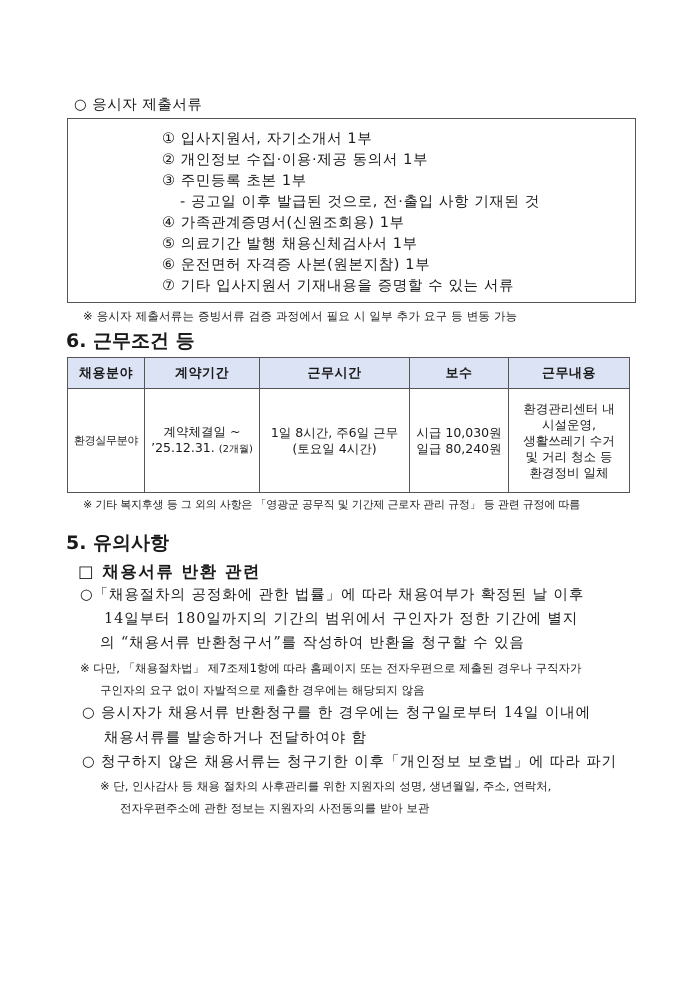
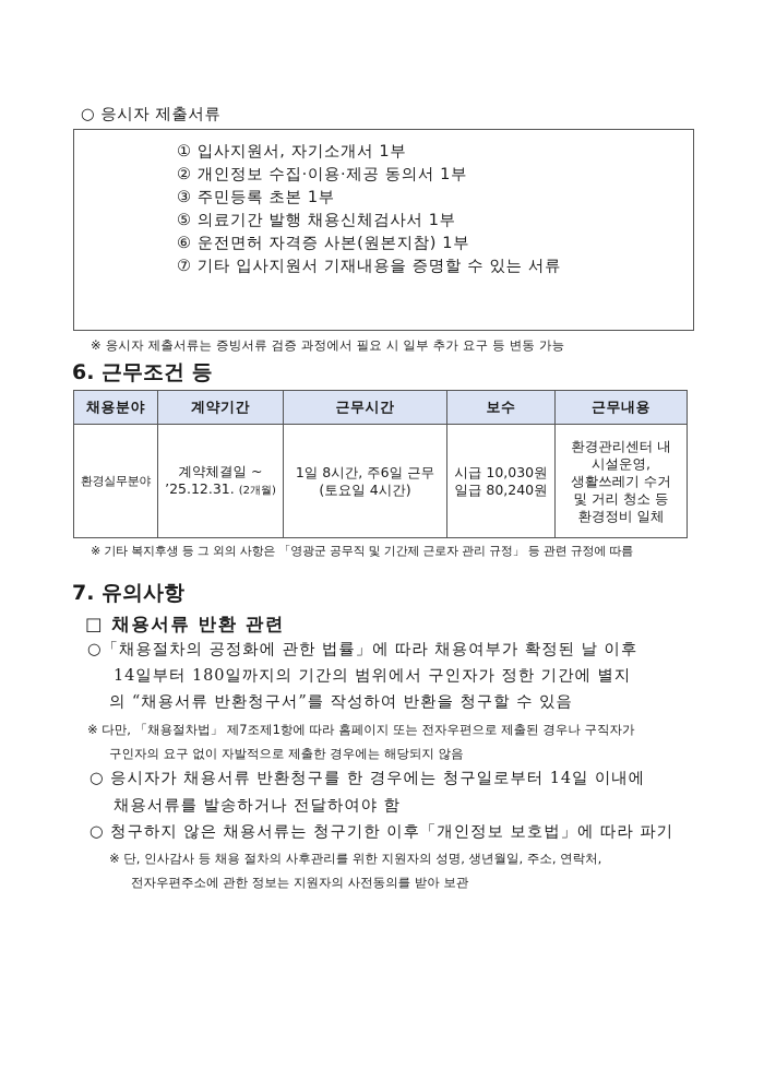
  ○ 응시자 제출서류
  ① 입사지원서, 자기소개서 1부
  ② 개인정보 수집·이용·제공 동의서 1부
  ③ 주민등록 초본 1부
- - 공고일 이후 발급된 것으로, 전·출입 사항 기재된 것
- ④ 가족관계증명서(신원조회용) 1부
  ⑤ 의료기간 발행 채용신체검사서 1부
  ⑥ 운전면허 자격증 사본(원본지참) 1부
  ⑦ 기타 입사지원서 기재내용을 증명할 수 있는 서류
  ※ 응시자 제출서류는 증빙서류 검증 과정에서 필요 시 일부 추가 요구 등 변동 가능
  6. 근무조건 등
  채용분야	계약기간	근무시간	보수	근무내용
  환경실무분야	계약체결일 ~ ’25.12.31. (2개월)	1일 8시간, 주6일 근무 (토요일 4시간)	시급 10,030원 일급 80,240원	환경관리센터 내 시설운영, 생활쓰레기 수거 및 거리 청소 등 환경정비 일체
  ※ 기타 복지후생 등 그 외의 사항은 「영광군 공무직 및 기간제 근로자 관리 규정」 등 관련 규정에 따름
- 5. 유의사항
+ 7. 유의사항
  □ 채용서류 반환 관련
  ○「채용절차의 공정화에 관한 법률」에 따라 채용여부가 확정된 날 이후
  14일부터 180일까지의 기간의 범위에서 구인자가 정한 기간에 별지
  의 “채용서류 반환청구서”를 작성하여 반환을 청구할 수 있음
  ※ 다만, 「채용절차법」 제7조제1항에 따라 홈페이지 또는 전자우편으로 제출된 경우나 구직자가
  구인자의 요구 없이 자발적으로 제출한 경우에는 해당되지 않음
  ○ 응시자가 채용서류 반환청구를 한 경우에는 청구일로부터 14일 이내에
  채용서류를 발송하거나 전달하여야 함
  ○ 청구하지 않은 채용서류는 청구기한 이후「개인정보 보호법」에 따라 파기
  ※ 단, 인사감사 등 채용 절차의 사후관리를 위한 지원자의 성명, 생년월일, 주소, 연락처,
  전자우편주소에 관한 정보는 지원자의 사전동의를 받아 보관
